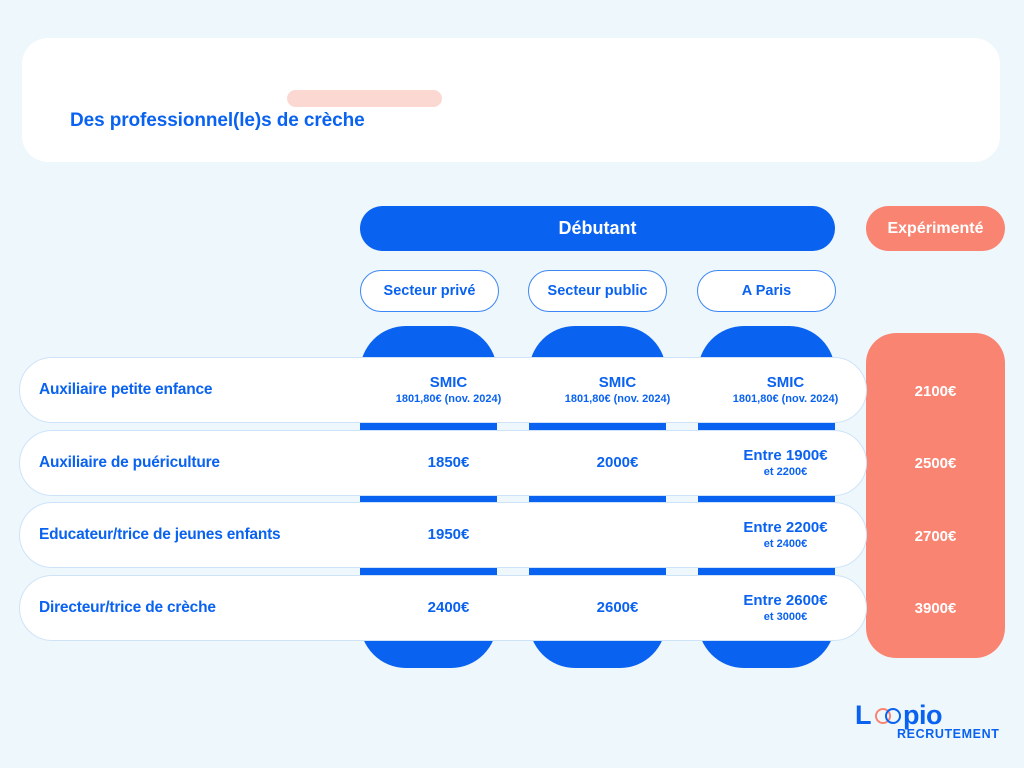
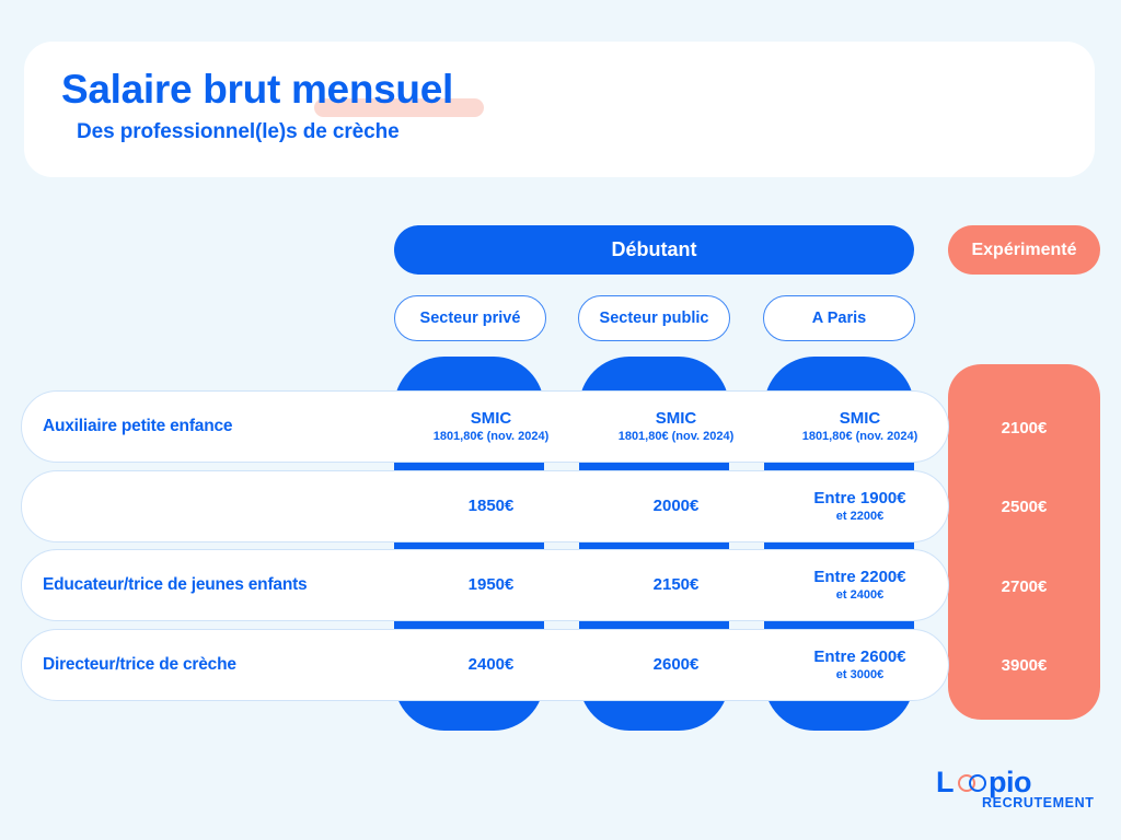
+ Salaire brut mensuel
  Des professionnel(le)s de crèche
  Débutant
  Expérimenté
  Secteur privé
  Secteur public
  A Paris
  Auxiliaire petite enfance
  SMIC
  1801,80€ (nov. 2024)
  SMIC
  1801,80€ (nov. 2024)
  SMIC
  1801,80€ (nov. 2024)
  2100€
- Auxiliaire de puériculture
  1850€
  2000€
  Entre 1900€
  et 2200€
  2500€
  Educateur/trice de jeunes enfants
  1950€
+ 2150€
  Entre 2200€
  et 2400€
  2700€
  Directeur/trice de crèche
  2400€
  2600€
  Entre 2600€
  et 3000€
  3900€
  L pio
  RECRUTEMENT
